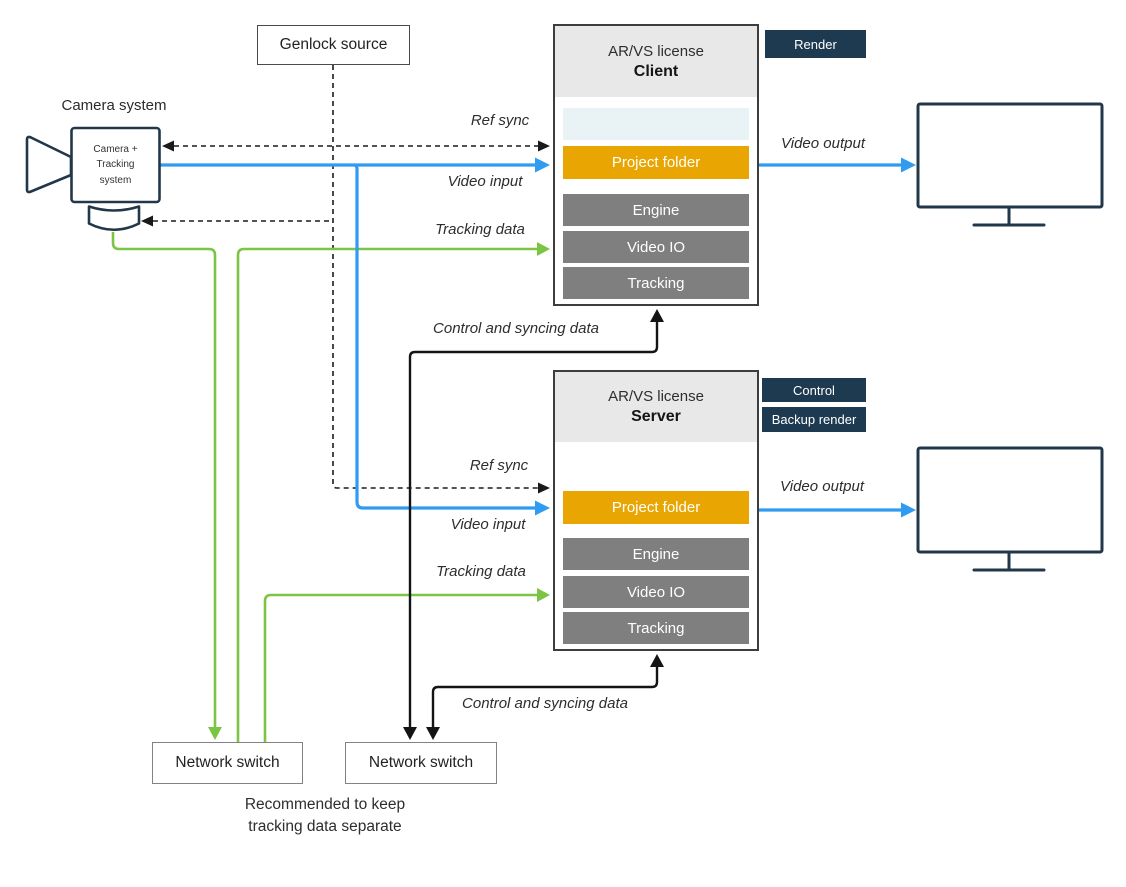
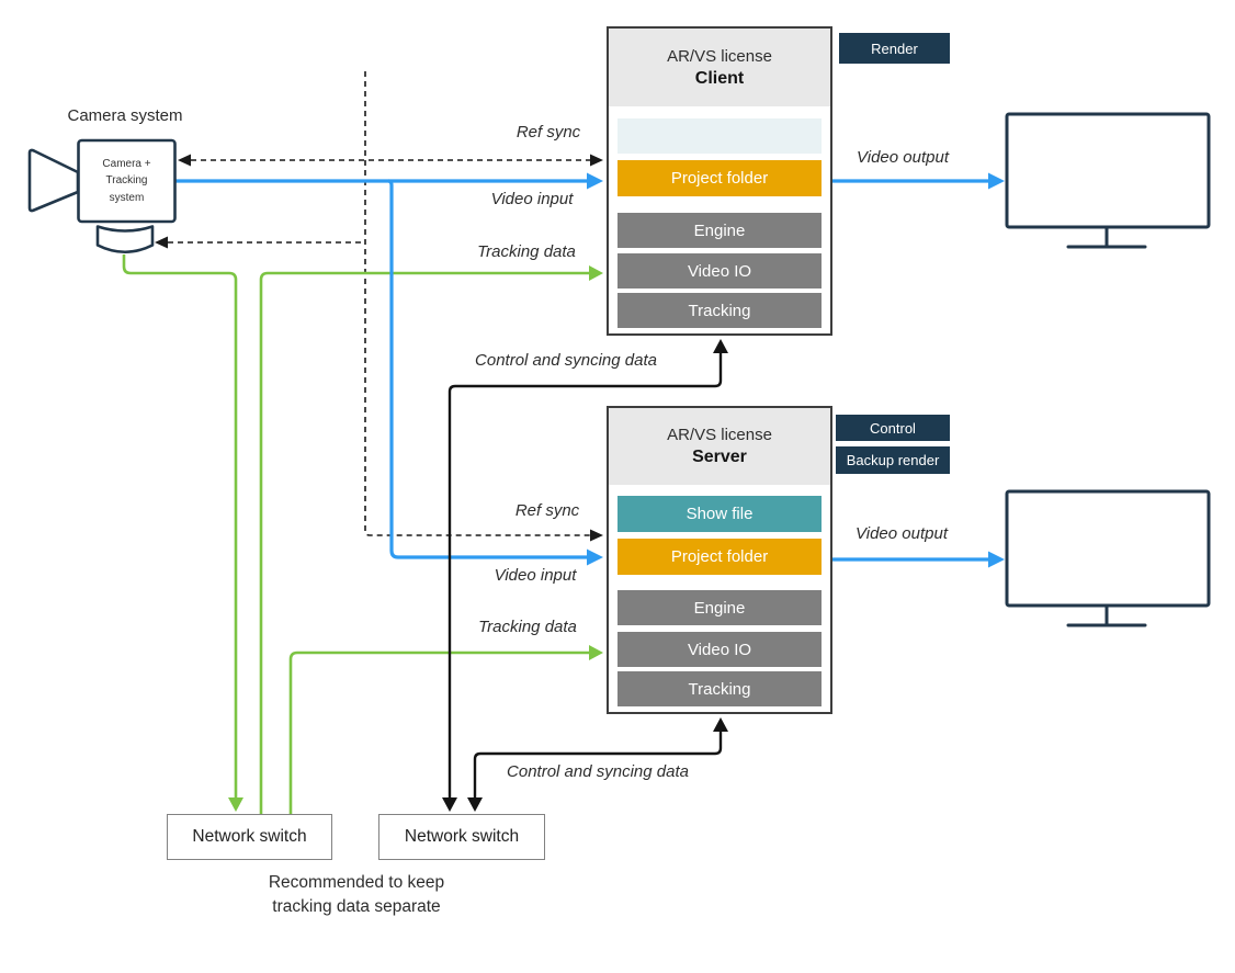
  Camera system
  Camera +
  Tracking
  system
- Genlock source
  AR/VS license
  Client
  Project folder
  Engine
  Video IO
  Tracking
  Render
  AR/VS license
  Server
+ Show file
  Project folder
  Engine
  Video IO
  Tracking
  Control
  Backup render
  Network switch
  Network switch
  Recommended to keep
  tracking data separate
  Ref sync
  Video input
  Tracking data
  Video output
  Control and syncing data
  Ref sync
  Video input
  Tracking data
  Video output
  Control and syncing data
